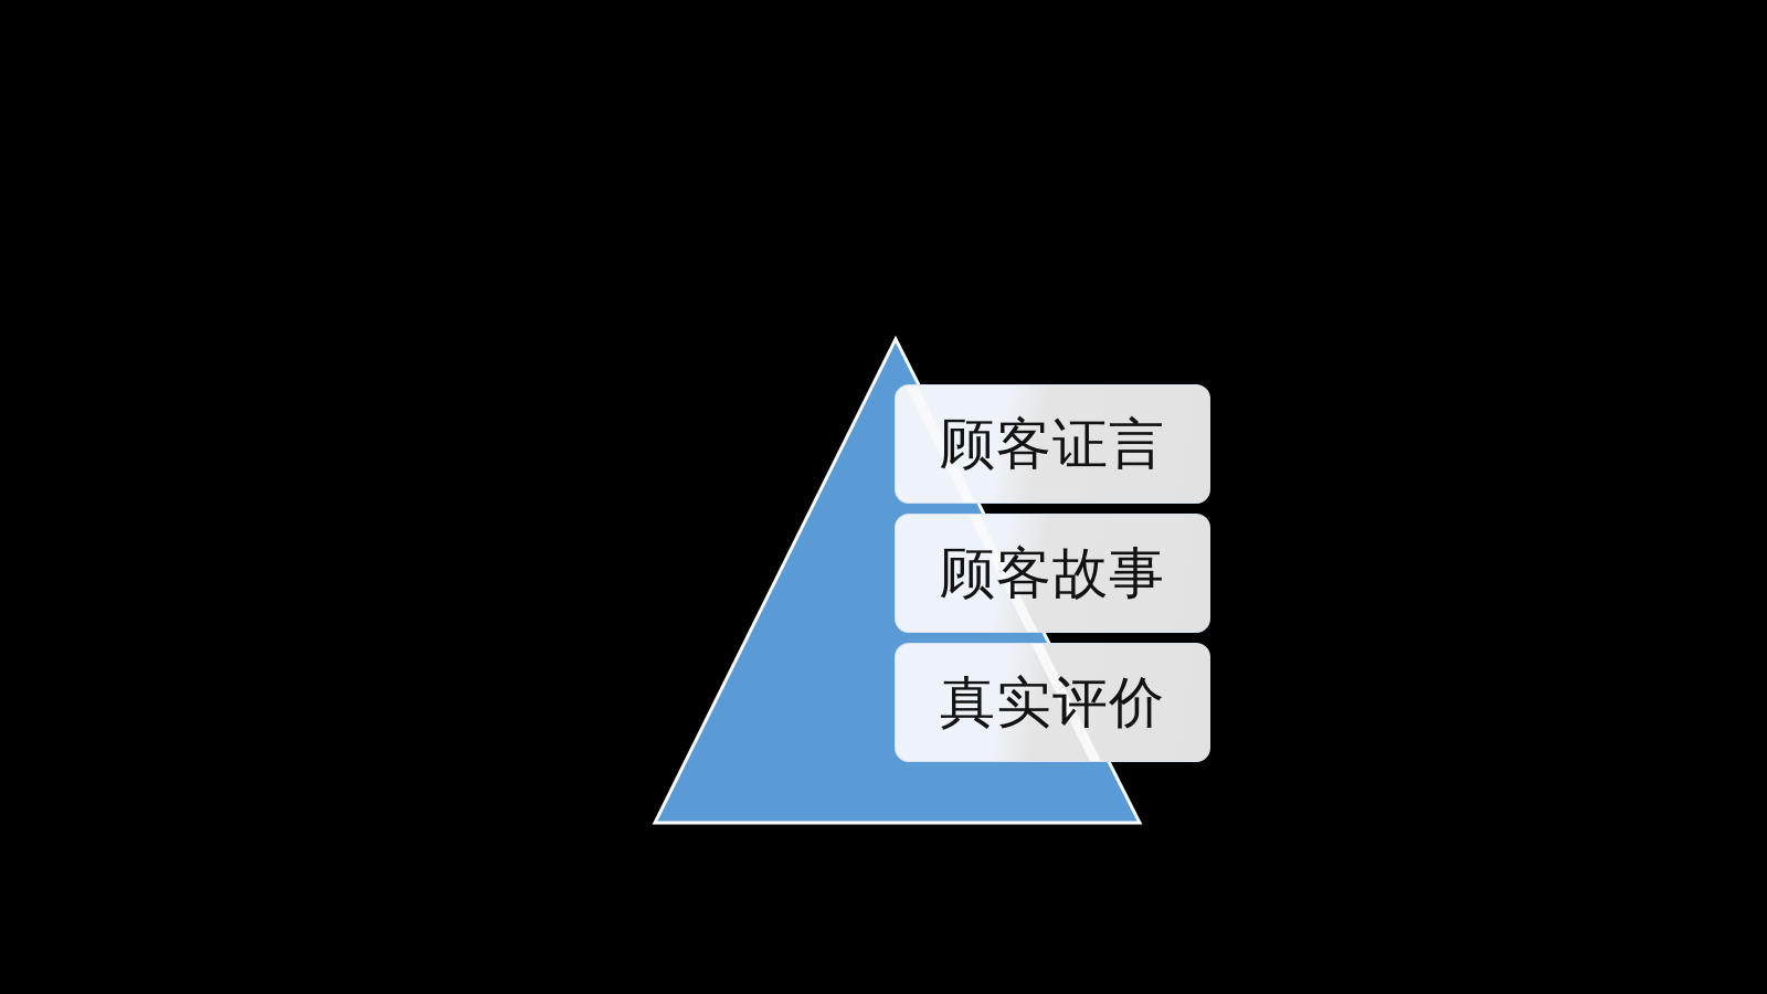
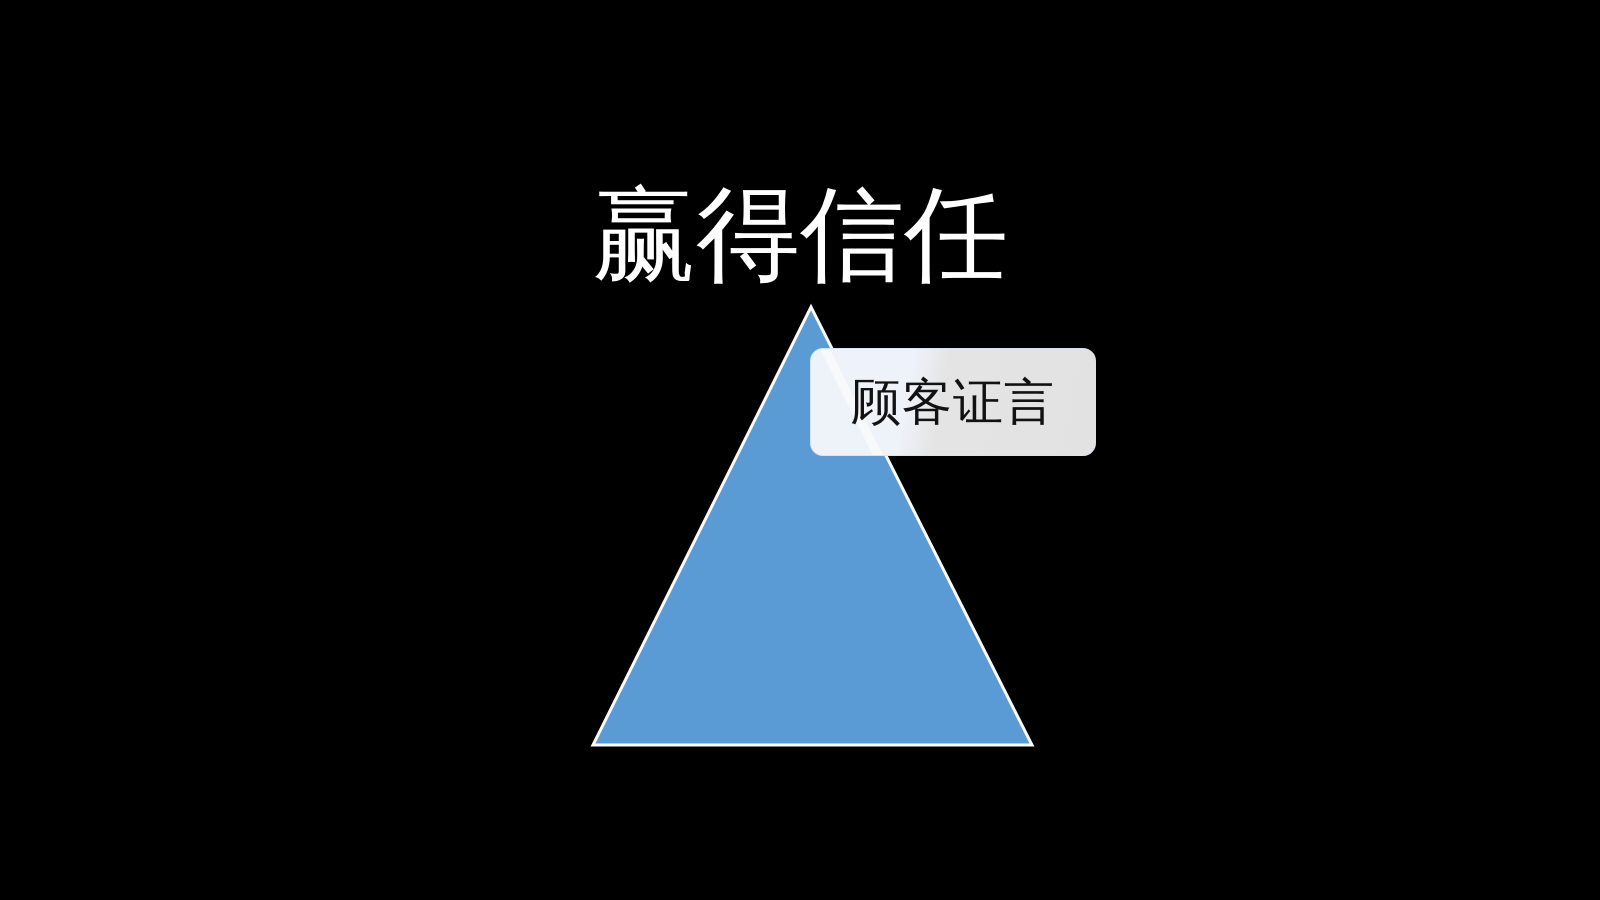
+ 赢得信任
  顾客证言
- 顾客故事
- 真实评价
